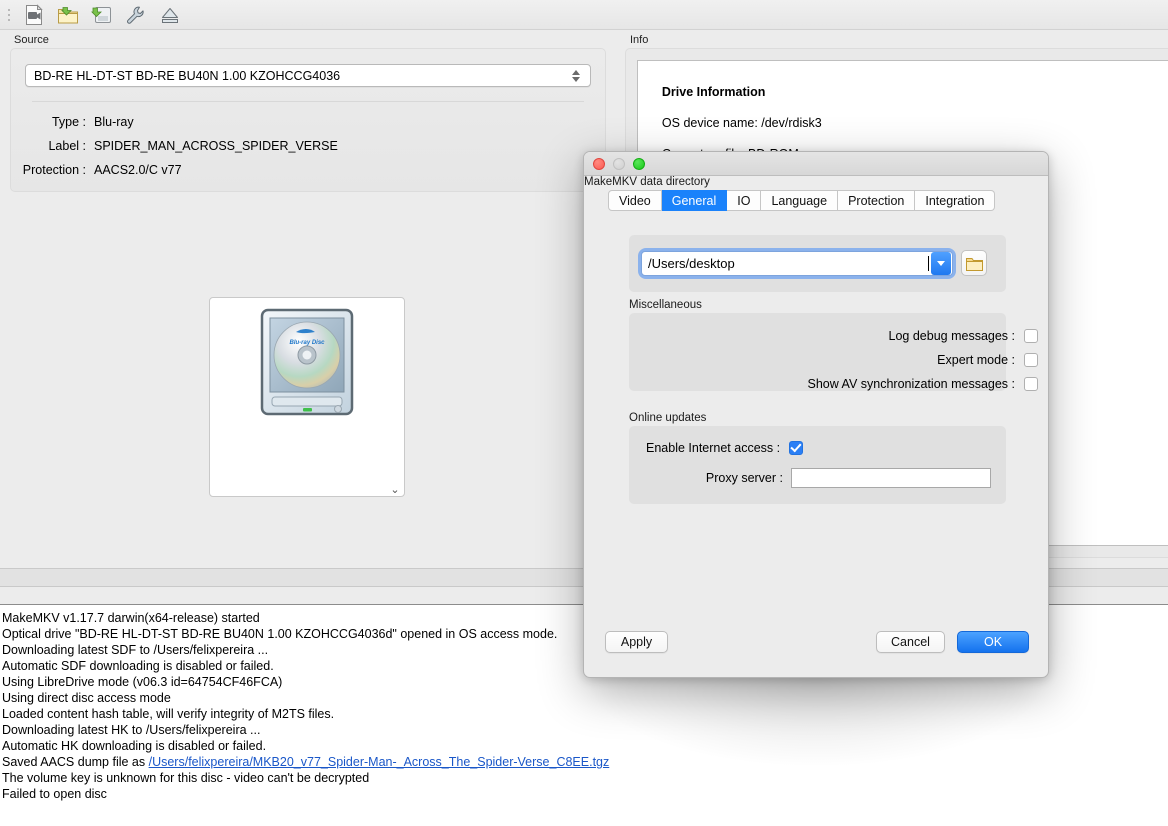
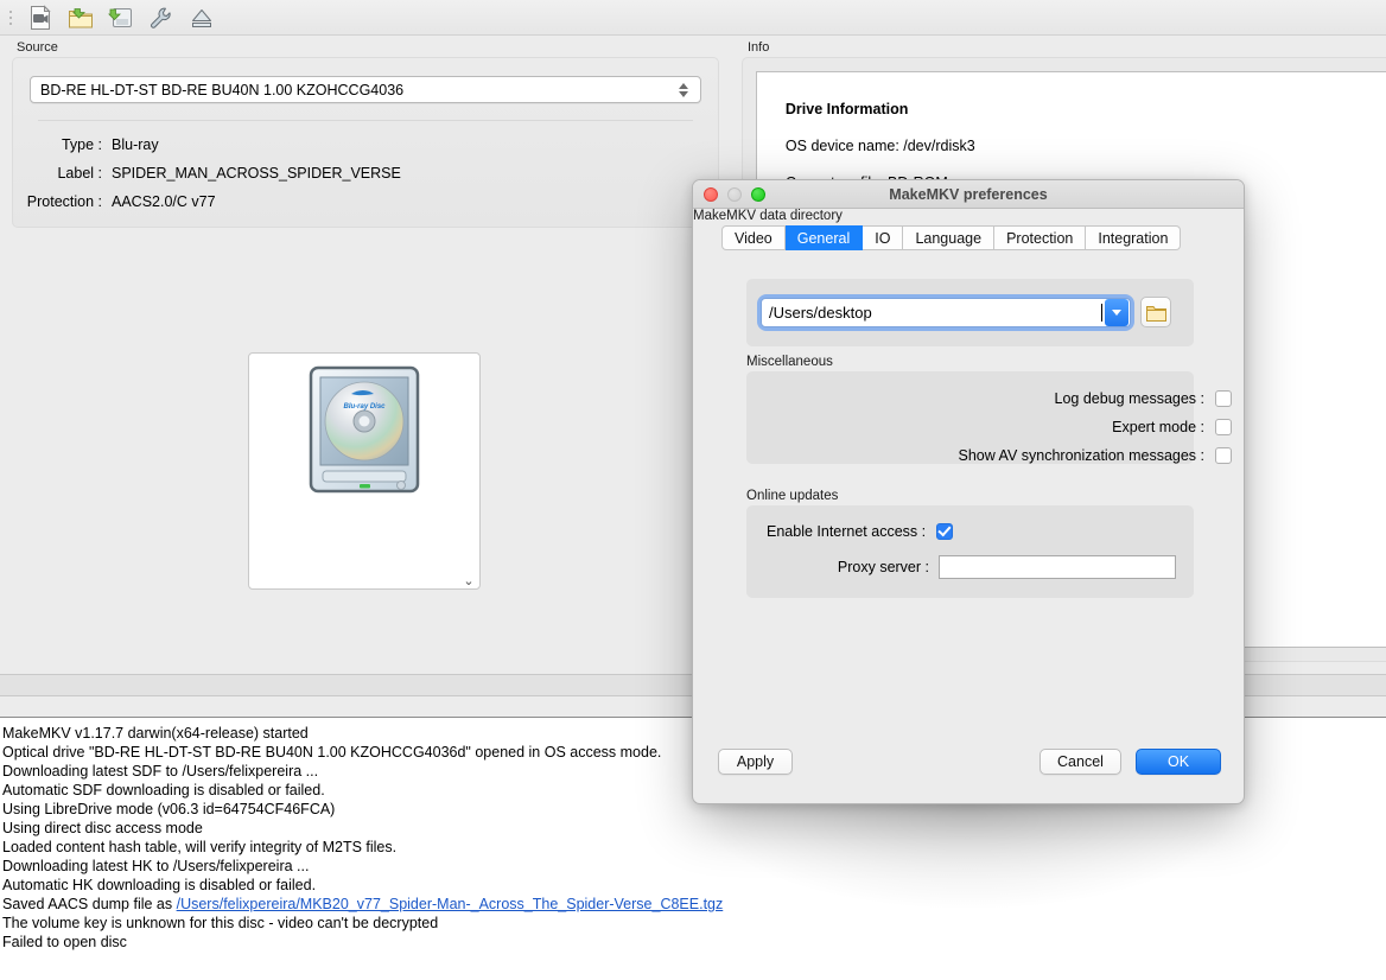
  Source
  BD-RE HL-DT-ST BD-RE BU40N 1.00 KZOHCCG4036
  Type : Blu-ray
  Label : SPIDER_MAN_ACROSS_SPIDER_VERSE
  Protection : AACS2.0/C v77
  Info
  Drive Information
  OS device name: /dev/rdisk3
  ⌄
  MakeMKV v1.17.7 darwin(x64-release) started
  Optical drive "BD-RE HL-DT-ST BD-RE BU40N 1.00 KZOHCCG4036d" opened in OS access mode.
  Downloading latest SDF to /Users/felixpereira ...
  Automatic SDF downloading is disabled or failed.
  Using LibreDrive mode (v06.3 id=64754CF46FCA)
  Using direct disc access mode
  Loaded content hash table, will verify integrity of M2TS files.
  Downloading latest HK to /Users/felixpereira ...
  Automatic HK downloading is disabled or failed.
  Saved AACS dump file as /Users/felixpereira/MKB20_v77_Spider-Man-_Across_The_Spider-Verse_C8E
  The volume key is unknown for this disc - video can't be decrypted
  Failed to open disc
+ MakeMKV preferences
  Video
  General
  IO
  Language
  Protection
  Integration
  MakeMKV data directory
  /Users/desktop
  Miscellaneous
  Log debug messages :
  Expert mode :
  Show AV synchronization messages :
  Online updates
  Enable Internet access :
  Proxy server :
  Apply
  Cancel
  OK
